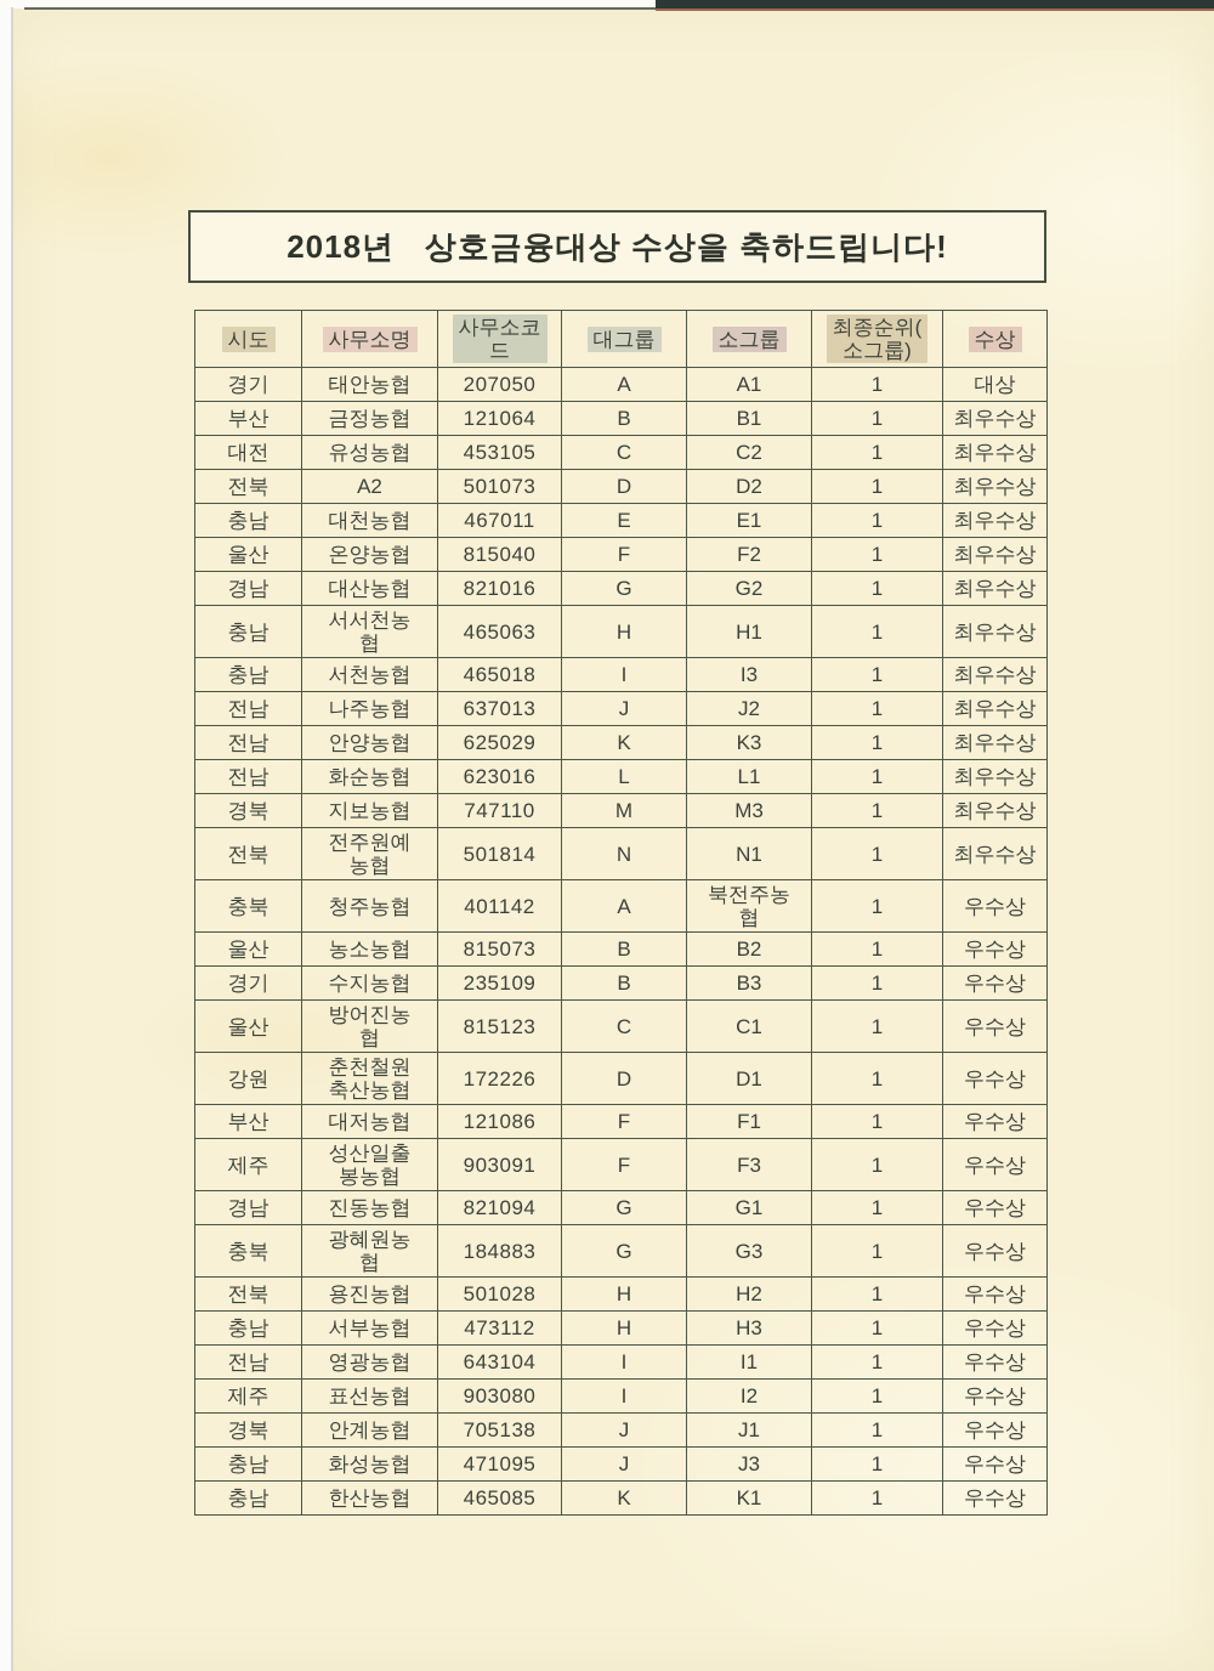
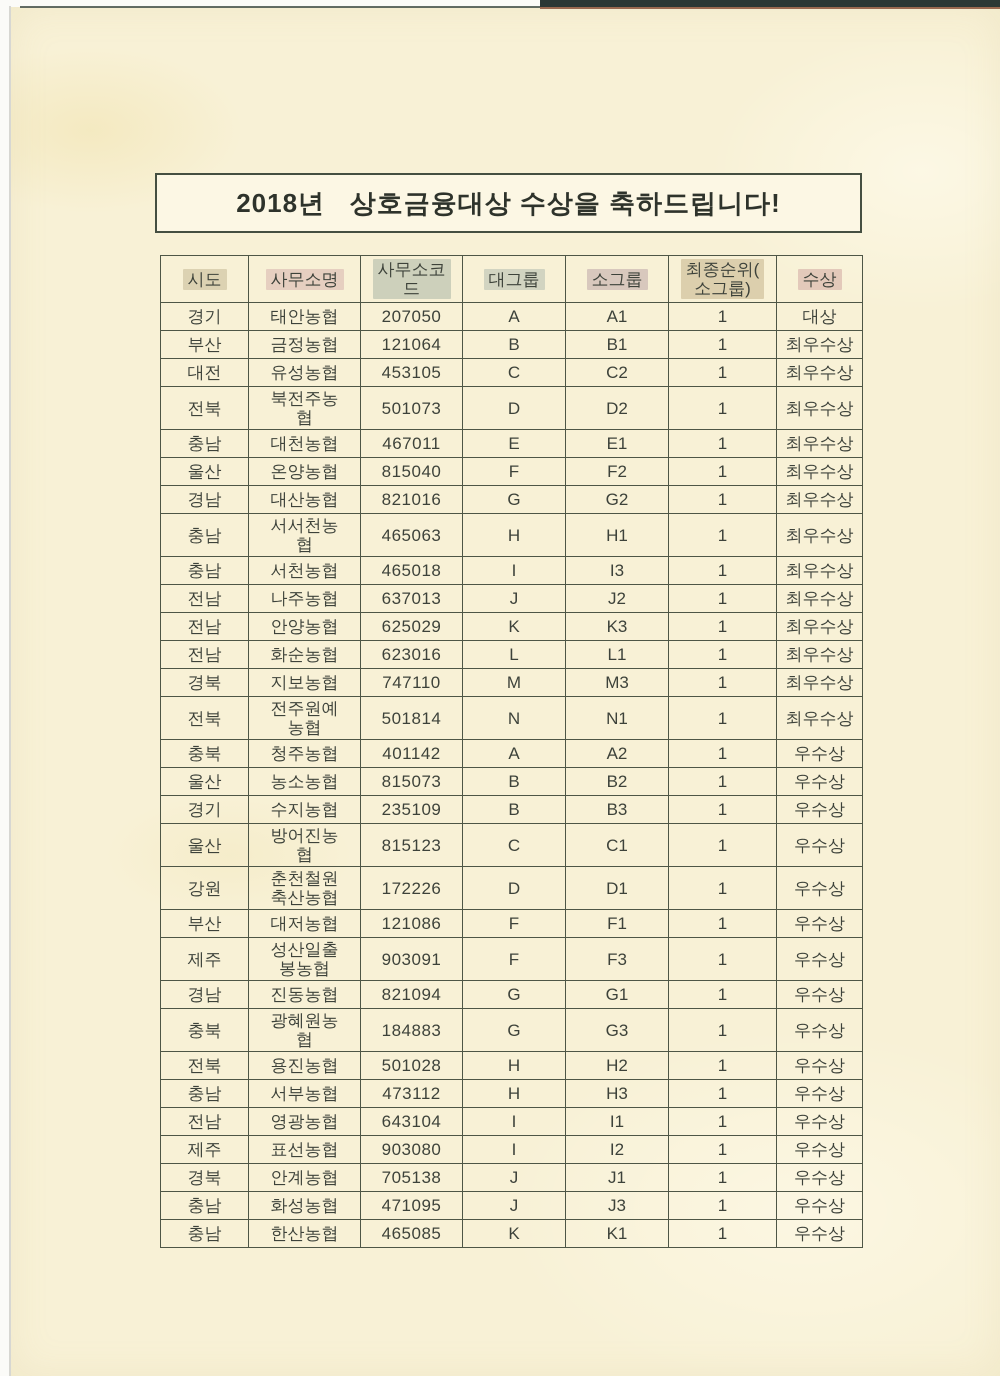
  2018년 상호금융대상 수상을 축하드립니다!
  시도	사무소명	사무소코 드	대그룹	소그룹	최종순위( 소그룹)	수상
  경기	태안농협	207050	A	A1	1	대상
  부산	금정농협	121064	B	B1	1	최우수상
  대전	유성농협	453105	C	C2	1	최우수상
- 전북	A2	501073	D	D2	1	최우수상
+ 전북	북전주농 협	501073	D	D2	1	최우수상
  충남	대천농협	467011	E	E1	1	최우수상
  울산	온양농협	815040	F	F2	1	최우수상
  경남	대산농협	821016	G	G2	1	최우수상
  충남	서서천농 협	465063	H	H1	1	최우수상
  충남	서천농협	465018	I	I3	1	최우수상
  전남	나주농협	637013	J	J2	1	최우수상
  전남	안양농협	625029	K	K3	1	최우수상
  전남	화순농협	623016	L	L1	1	최우수상
  경북	지보농협	747110	M	M3	1	최우수상
  전북	전주원예 농협	501814	N	N1	1	최우수상
- 충북	청주농협	401142	A	북전주농 협	1	우수상
+ 충북	청주농협	401142	A	A2	1	우수상
  울산	농소농협	815073	B	B2	1	우수상
  경기	수지농협	235109	B	B3	1	우수상
  울산	방어진농 협	815123	C	C1	1	우수상
  강원	춘천철원 축산농협	172226	D	D1	1	우수상
  부산	대저농협	121086	F	F1	1	우수상
  제주	성산일출 봉농협	903091	F	F3	1	우수상
  경남	진동농협	821094	G	G1	1	우수상
  충북	광혜원농 협	184883	G	G3	1	우수상
  전북	용진농협	501028	H	H2	1	우수상
  충남	서부농협	473112	H	H3	1	우수상
  전남	영광농협	643104	I	I1	1	우수상
  제주	표선농협	903080	I	I2	1	우수상
  경북	안계농협	705138	J	J1	1	우수상
  충남	화성농협	471095	J	J3	1	우수상
  충남	한산농협	465085	K	K1	1	우수상
